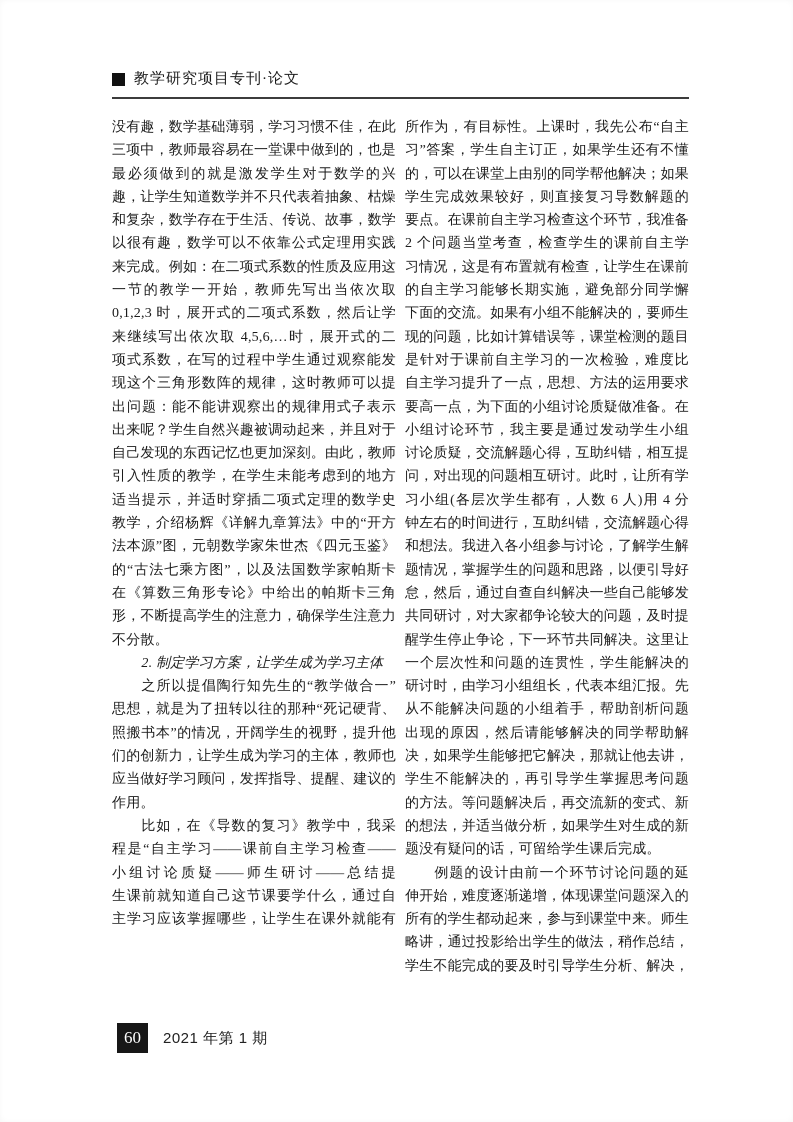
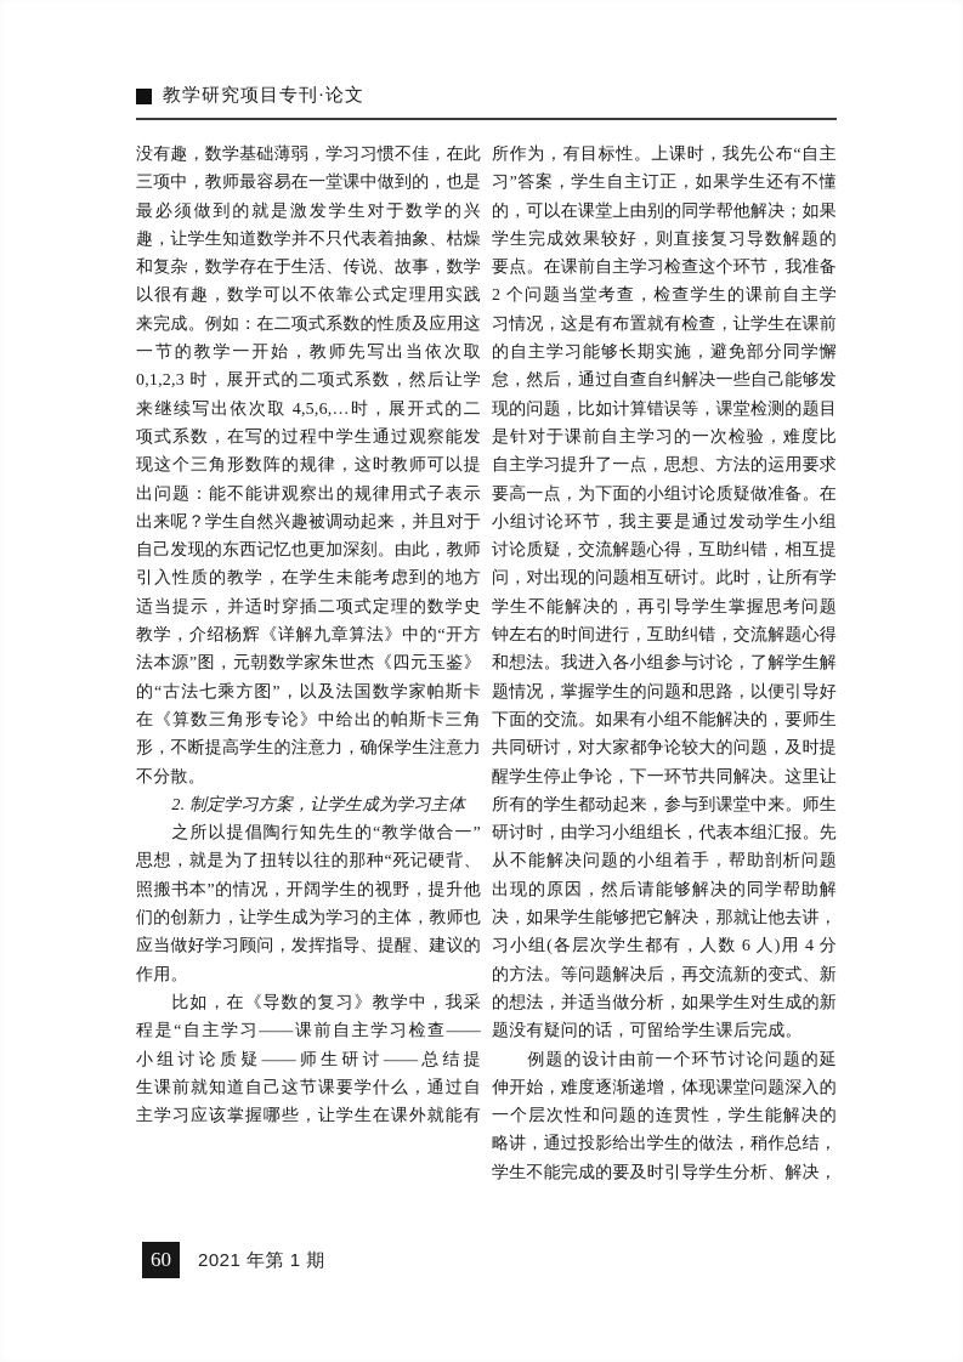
  教学研究项目专刊·论文
  没有趣，数学基础薄弱，学习习惯不佳，在此
  三项中，教师最容易在一堂课中做到的，也是
  最必须做到的就是激发学生对于数学的兴
  趣，让学生知道数学并不只代表着抽象、枯燥
  和复杂，数学存在于生活、传说、故事，数学
  以很有趣，数学可以不依靠公式定理用实践
  来完成。例如：在二项式系数的性质及应用这
  一节的教学一开始，教师先写出当依次取
  0,1,2,3 时，展开式的二项式系数，然后让学
  来继续写出依次取 4,5,6,…时，展开式的二
  项式系数，在写的过程中学生通过观察能发
  现这个三角形数阵的规律，这时教师可以提
  出问题：能不能讲观察出的规律用式子表示
  出来呢？学生自然兴趣被调动起来，并且对于
  自己发现的东西记忆也更加深刻。由此，教师
  引入性质的教学，在学生未能考虑到的地方
  适当提示，并适时穿插二项式定理的数学史
  教学，介绍杨辉《详解九章算法》中的“开方
  法本源”图，元朝数学家朱世杰《四元玉鉴》
  的“古法七乘方图”，以及法国数学家帕斯卡
  在《算数三角形专论》中给出的帕斯卡三角
  形，不断提高学生的注意力，确保学生注意力
  不分散。
  2. 制定学习方案，让学生成为学习主体
  之所以提倡陶行知先生的“教学做合一”
  思想，就是为了扭转以往的那种“死记硬背、
  照搬书本”的情况，开阔学生的视野，提升他
  们的创新力，让学生成为学习的主体，教师也
  应当做好学习顾问，发挥指导、提醒、建议的
  作用。
  比如，在《导数的复习》教学中，我采
  程是“自主学习——课前自主学习检查——
  小组讨论质疑——师生研讨——总结提
  生课前就知道自己这节课要学什么，通过自
  主学习应该掌握哪些，让学生在课外就能有
  所作为，有目标性。上课时，我先公布“自主
  习”答案，学生自主订正，如果学生还有不懂
  的，可以在课堂上由别的同学帮他解决；如果
  学生完成效果较好，则直接复习导数解题的
  要点。在课前自主学习检查这个环节，我准备
  2 个问题当堂考查，检查学生的课前自主学
  习情况，这是有布置就有检查，让学生在课前
  的自主学习能够长期实施，避免部分同学懈
- 下面的交流。如果有小组不能解决的，要师生
+ 怠，然后，通过自查自纠解决一些自己能够发
  现的问题，比如计算错误等，课堂检测的题目
  是针对于课前自主学习的一次检验，难度比
  自主学习提升了一点，思想、方法的运用要求
  要高一点，为下面的小组讨论质疑做准备。在
  小组讨论环节，我主要是通过发动学生小组
  讨论质疑，交流解题心得，互助纠错，相互提
  问，对出现的问题相互研讨。此时，让所有学
- 习小组(各层次学生都有，人数 6 人)用 4 分
+ 学生不能解决的，再引导学生掌握思考问题
  钟左右的时间进行，互助纠错，交流解题心得
  和想法。我进入各小组参与讨论，了解学生解
  题情况，掌握学生的问题和思路，以便引导好
- 怠，然后，通过自查自纠解决一些自己能够发
+ 下面的交流。如果有小组不能解决的，要师生
  共同研讨，对大家都争论较大的问题，及时提
  醒学生停止争论，下一环节共同解决。这里让
- 一个层次性和问题的连贯性，学生能解决的
+ 所有的学生都动起来，参与到课堂中来。师生
  研讨时，由学习小组组长，代表本组汇报。先
  从不能解决问题的小组着手，帮助剖析问题
  出现的原因，然后请能够解决的同学帮助解
  决，如果学生能够把它解决，那就让他去讲，
- 学生不能解决的，再引导学生掌握思考问题
+ 习小组(各层次学生都有，人数 6 人)用 4 分
  的方法。等问题解决后，再交流新的变式、新
  的想法，并适当做分析，如果学生对生成的新
  题没有疑问的话，可留给学生课后完成。
  例题的设计由前一个环节讨论问题的延
  伸开始，难度逐渐递增，体现课堂问题深入的
- 所有的学生都动起来，参与到课堂中来。师生
+ 一个层次性和问题的连贯性，学生能解决的
  略讲，通过投影给出学生的做法，稍作总结，
  学生不能完成的要及时引导学生分析、解决，
  60
  2021 年第 1 期
